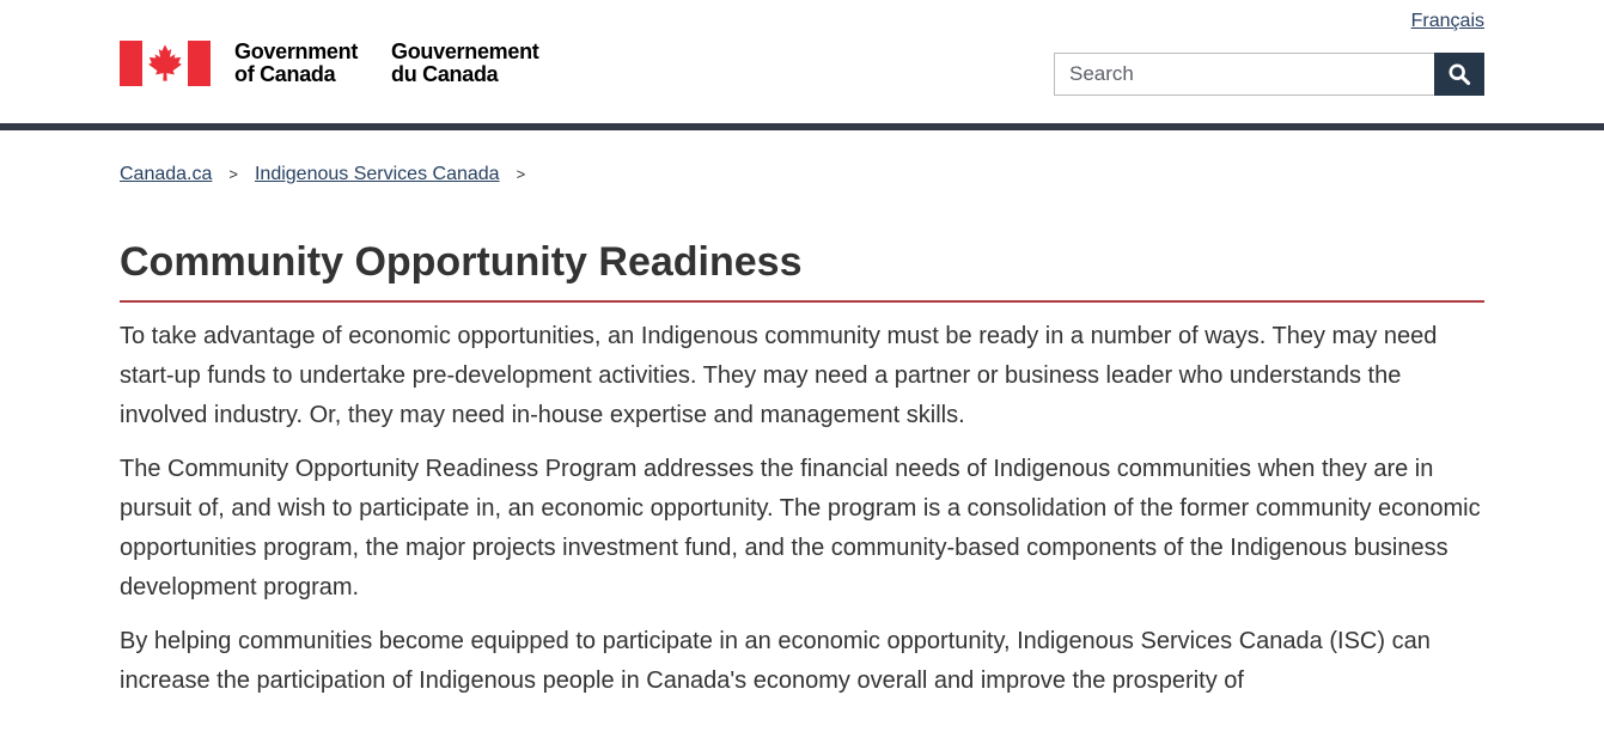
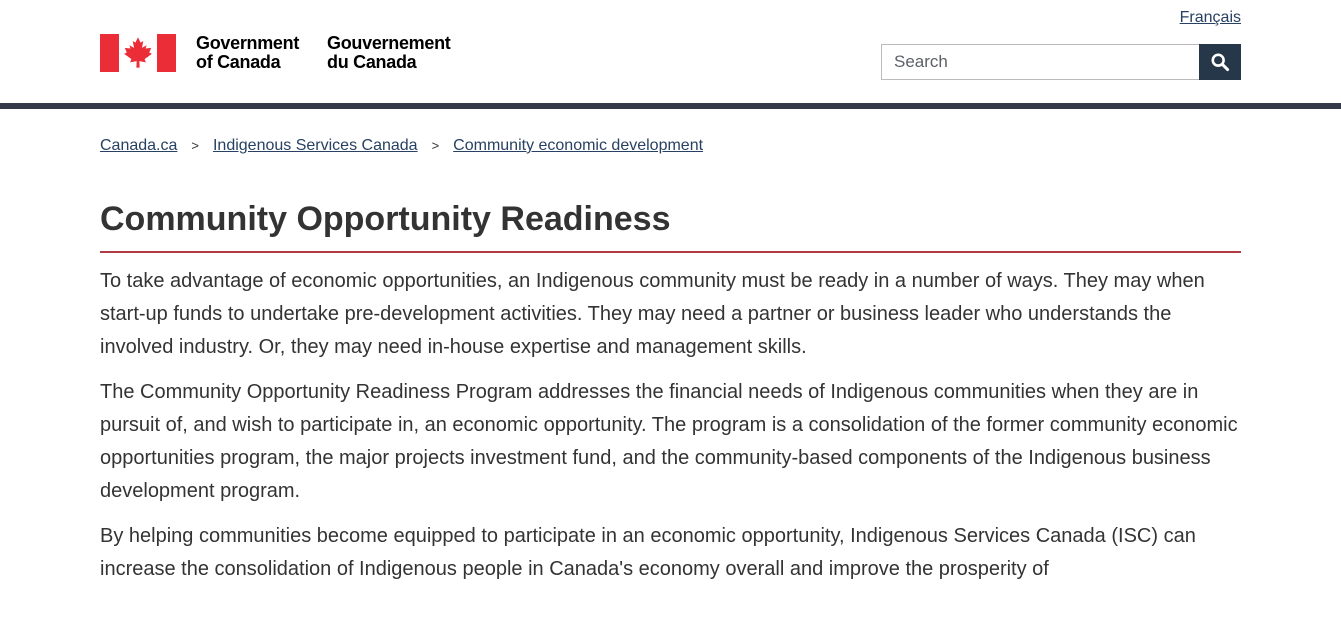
  Français
  Government
  of Canada
  Gouvernement
  du Canada
  Search
  Canada.ca
  >
  Indigenous Services Canada
  >
+ Community economic development
  Community Opportunity Readiness
- To take advantage of economic opportunities, an Indigenous community must be ready in a number of ways. They may need start-up funds to undertake pre-development activities. They may need a partner or business leader who understands the involved industry. Or, they may need in-house expertise and management skills.
+ To take advantage of economic opportunities, an Indigenous community must be ready in a number of ways. They may when start-up funds to undertake pre-development activities. They may need a partner or business leader who understands the involved industry. Or, they may need in-house expertise and management skills.
  The Community Opportunity Readiness Program addresses the financial needs of Indigenous communities when they are in pursuit of, and wish to participate in, an economic opportunity. The program is a consolidation of the former community economic opportunities program, the major projects investment fund, and the community-based components of the Indigenous business development program.
- By helping communities become equipped to participate in an economic opportunity, Indigenous Services Canada (ISC) can increase the participation of Indigenous people in Canada's economy overall and improve the prosperity of
+ By helping communities become equipped to participate in an economic opportunity, Indigenous Services Canada (ISC) can increase the consolidation of Indigenous people in Canada's economy overall and improve the prosperity of
